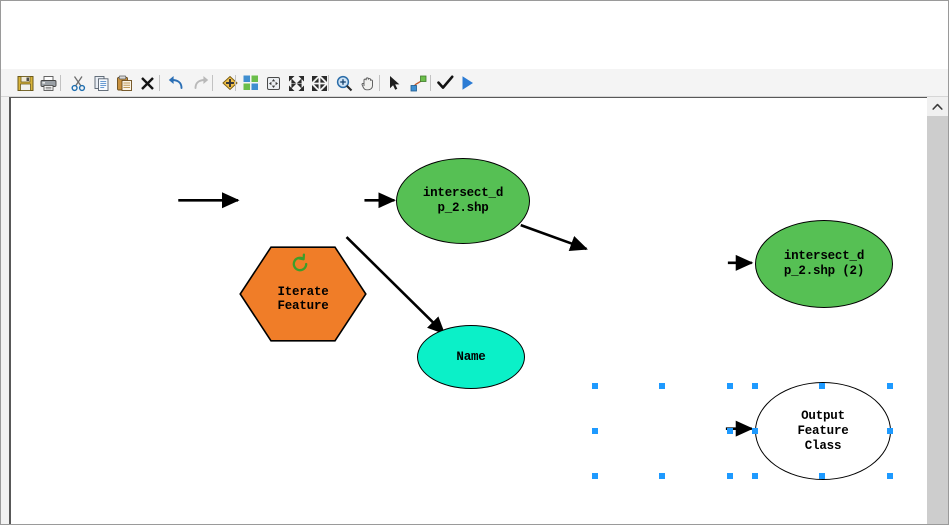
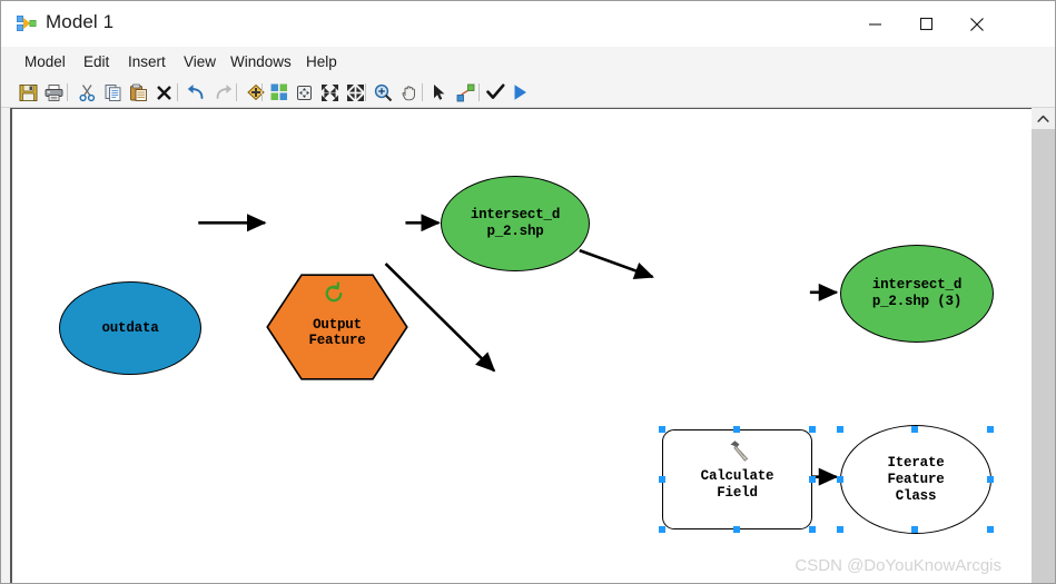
+ Model 1
+ Model
+ Edit
+ Insert
+ View
+ Windows
+ Help
+ outdata
- Iterate
+ Output
  Feature
  intersect_d
  p_2.shp
- Name
  intersect_d
- p_2.shp (2)
+ p_2.shp (3)
+ Calculate
+ Field
- Output
+ Iterate
  Feature
  Class
+ CSDN @DoYouKnowArcgis
